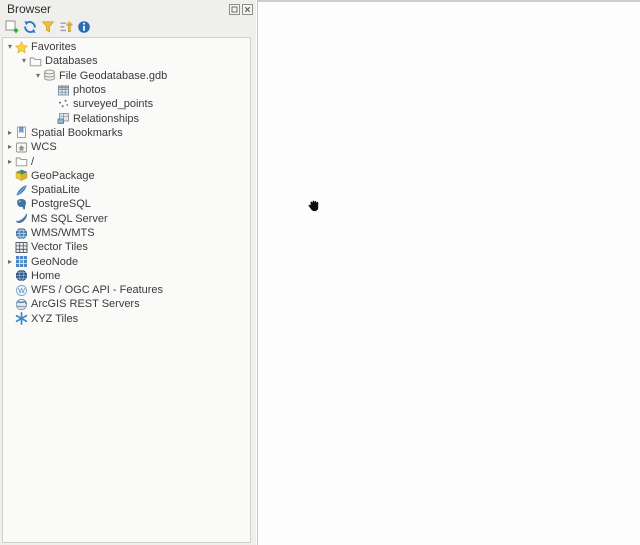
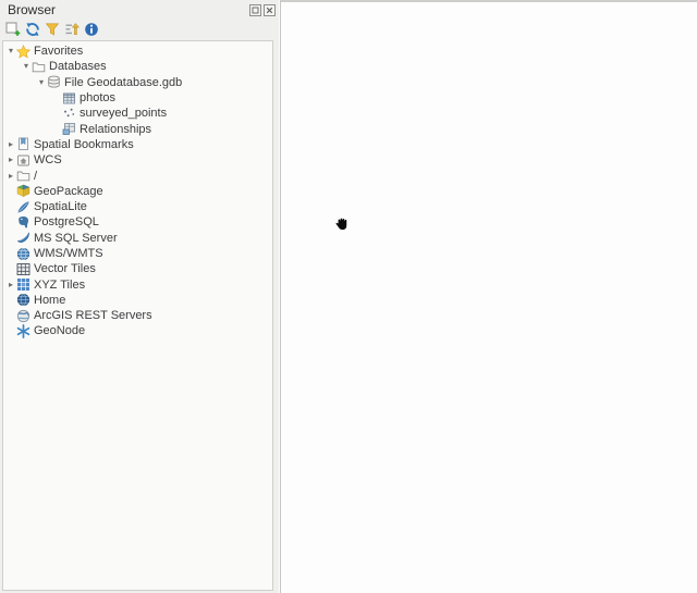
  Browser
  ▾
  Favorites
  ▾
  Databases
  ▾
  File Geodatabase.gdb
  photos
  surveyed_points
  Relationships
  ▸
  Spatial Bookmarks
  ▸
  WCS
  ▸
  /
  GeoPackage
  SpatiaLite
  PostgreSQL
  MS SQL Server
  WMS/WMTS
  Vector Tiles
  ▸
- GeoNode
+ XYZ Tiles
  Home
- W
- WFS / OGC API - Features
  ArcGIS REST Servers
- XYZ Tiles
+ GeoNode
